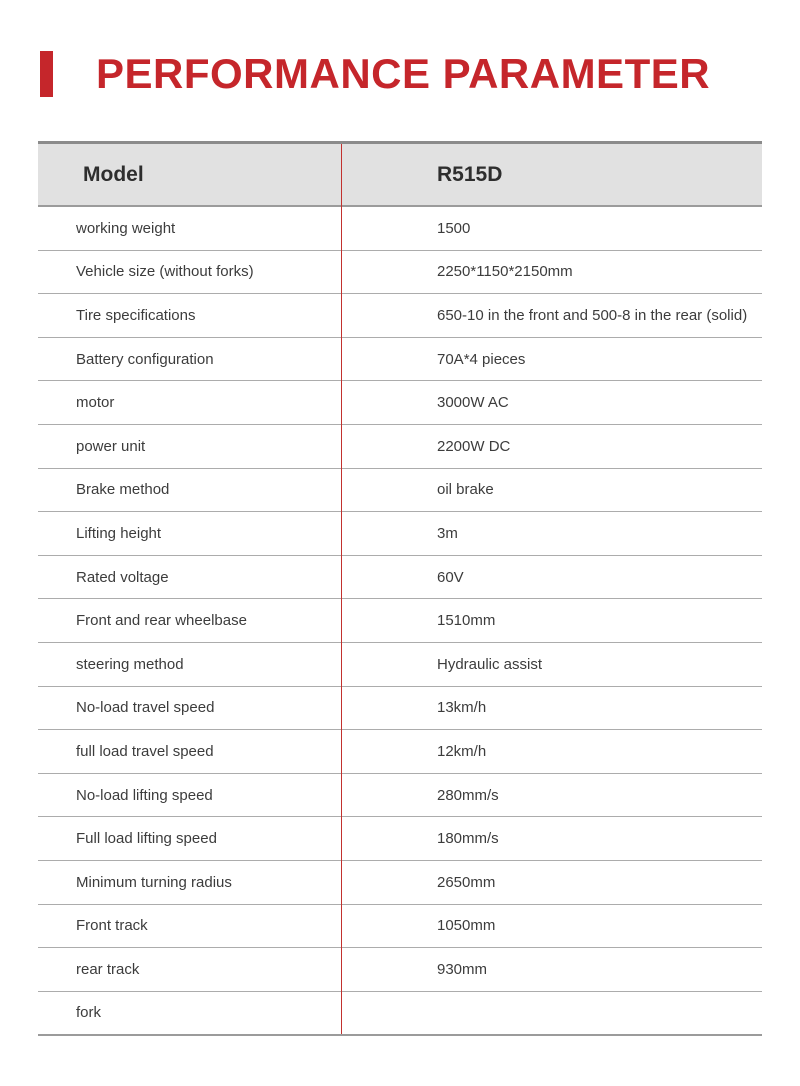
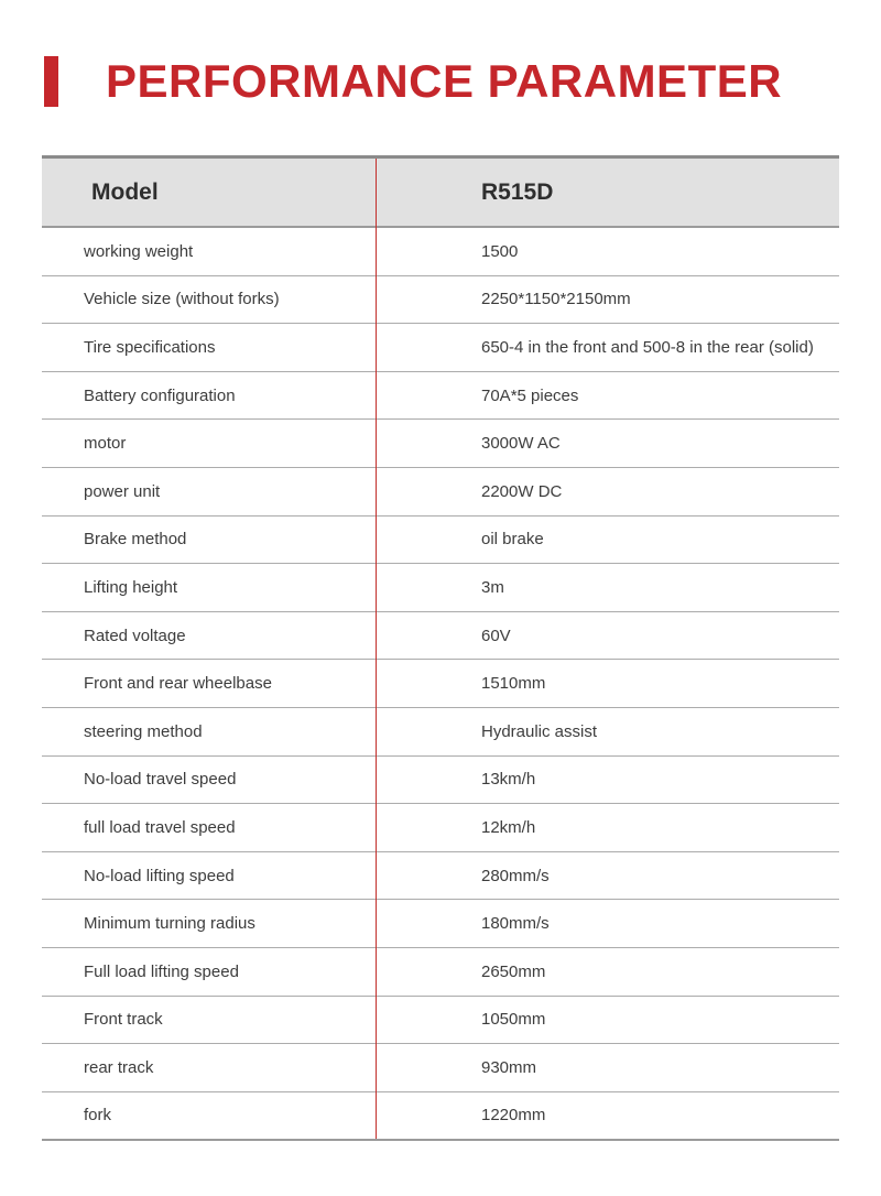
  PERFORMANCE PARAMETER
  Model
  R515D
  working weight
  1500
  Vehicle size (without forks)
  2250*1150*2150mm
  Tire specifications
- 650-10 in the front and 500-8 in the rear (solid)
+ 650-4 in the front and 500-8 in the rear (solid)
  Battery configuration
- 70A*4 pieces
+ 70A*5 pieces
  motor
  3000W AC
  power unit
  2200W DC
  Brake method
  oil brake
  Lifting height
  3m
  Rated voltage
  60V
  Front and rear wheelbase
  1510mm
  steering method
  Hydraulic assist
  No-load travel speed
  13km/h
  full load travel speed
  12km/h
  No-load lifting speed
  280mm/s
- Full load lifting speed
+ Minimum turning radius
  180mm/s
- Minimum turning radius
+ Full load lifting speed
  2650mm
  Front track
  1050mm
  rear track
  930mm
  fork
+ 1220mm
